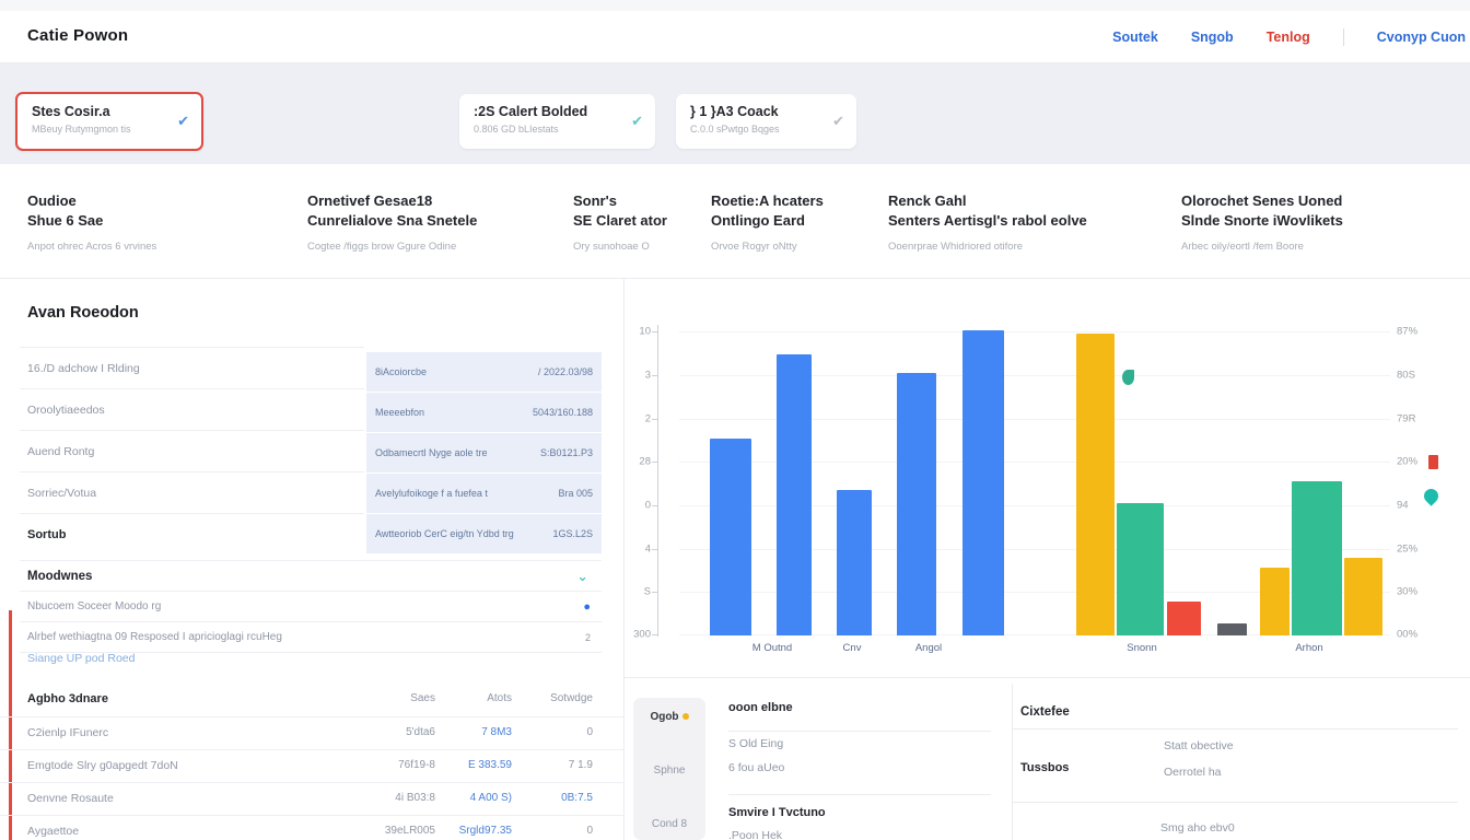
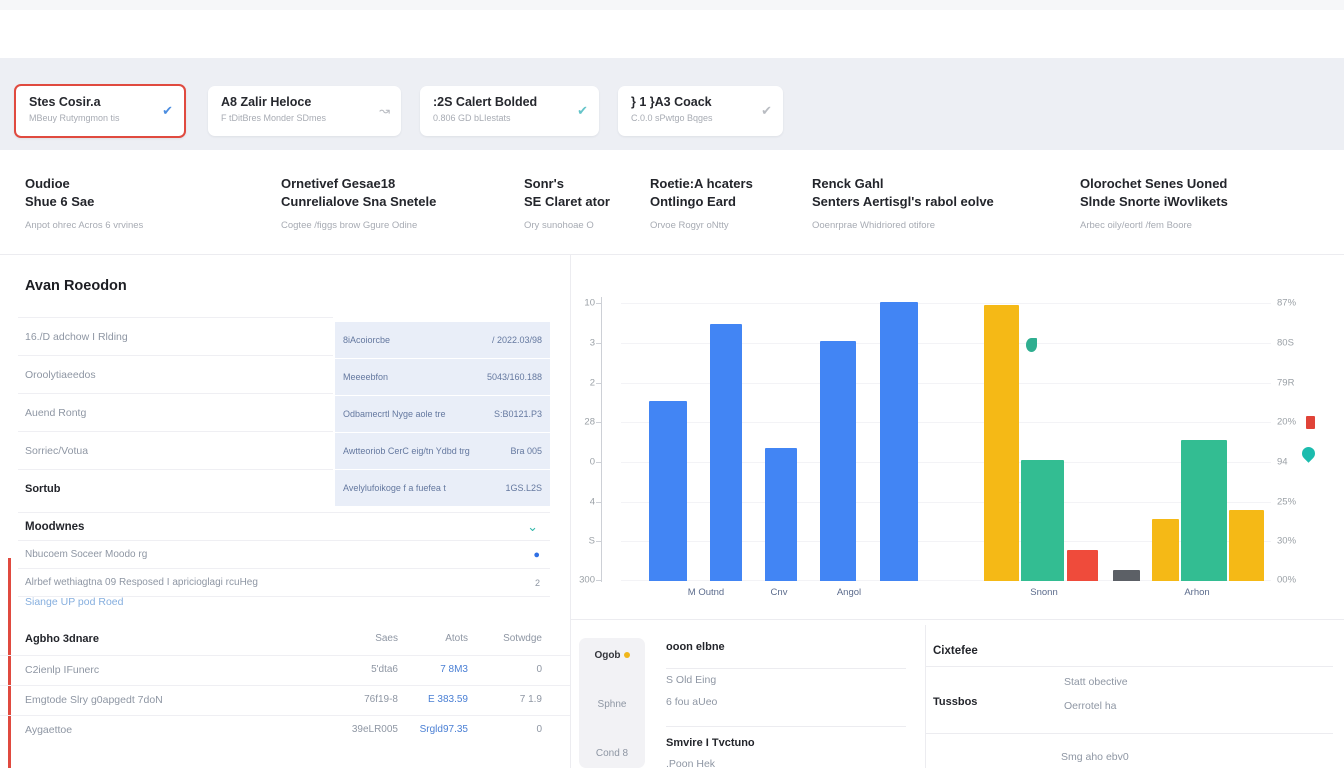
- Catie Powon
- Soutek
- Sngob
- Tenlog
- Cvonyp Cuon
  Stes Cosir.a
  MBeuy Rutymgmon tis
  ✔
+ A8 Zalir Heloce
+ F tDitBres Monder SDmes
+ ↝
  :2S Calert Bolded
  0.806 GD bLIestats
  ✔
  } 1 }A3 Coack
  C.0.0 sPwtgo Bqges
  ✔
  Oudioe
  Shue 6 Sae
  Anpot ohrec Acros 6 vrvines
  Ornetivef Gesae18
  Cunrelialove Sna Snetele
  Cogtee /figgs brow Ggure Odine
  Sonr's
  SE Claret ator
  Ory sunohoae O
  Roetie:A hcaters
  Ontlingo Eard
  Orvoe Rogyr oNtty
  Renck Gahl
  Senters Aertisgl's rabol eolve
  Ooenrprae Whidriored otifore
  Olorochet Senes Uoned
  Slnde Snorte iWovlikets
  Arbec oily/eortl /fem Boore
  Avan Roeodon
  16./D adchow I Rlding
  Oroolytiaeedos
  Auend Rontg
  Sorriec/Votua
  Sortub
  8iAcoiorcbe
  / 2022.03/98
  Meeeebfon
  5043/160.188
  Odbamecrtl Nyge aole tre
  S:B0121.P3
- Avelylufoikoge f a fuefea t
+ Awtteoriob CerC eig/tn Ydbd trg
  Bra 005
- Awtteoriob CerC eig/tn Ydbd trg
+ Avelylufoikoge f a fuefea t
  1GS.L2S
  Moodwnes
  ⌄
  Nbucoem Soceer Moodo rg
  ●
  Alrbef wethiagtna 09 Resposed I apricioglagi rcuHeg
  2
  Siange UP pod Roed
  Agbho 3dnare
  Saes
  Atots
  Sotwdge
  C2ienlp IFunerc
  5'dta6
  7 8M3
  0
  Emgtode Slry g0apgedt 7doN
  76f19-8
  E 383.59
  7 1.9
- Oenvne Rosaute
- 4i B03:8
- 4 A00 S)
- 0B:7.5
  Aygaettoe
  39eLR005
  Srgld97.35
  0
  10
  87%
  3
  80S
  2
  79R
  28
  20%
  0
  94
  4
  25%
  S
  30%
  300
  00%
  M Outnd
  Cnv
  Angol
  Snonn
  Arhon
  Ogob
  Sphne
  Cond 8
  ooon elbne
  S Old Eing
  6 fou aUeo
  Smvire I Tvctuno
  .Poon Hek
  Cixtefee
  Statt obective
  Tussbos
  Oerrotel ha
  Smg aho ebv0
